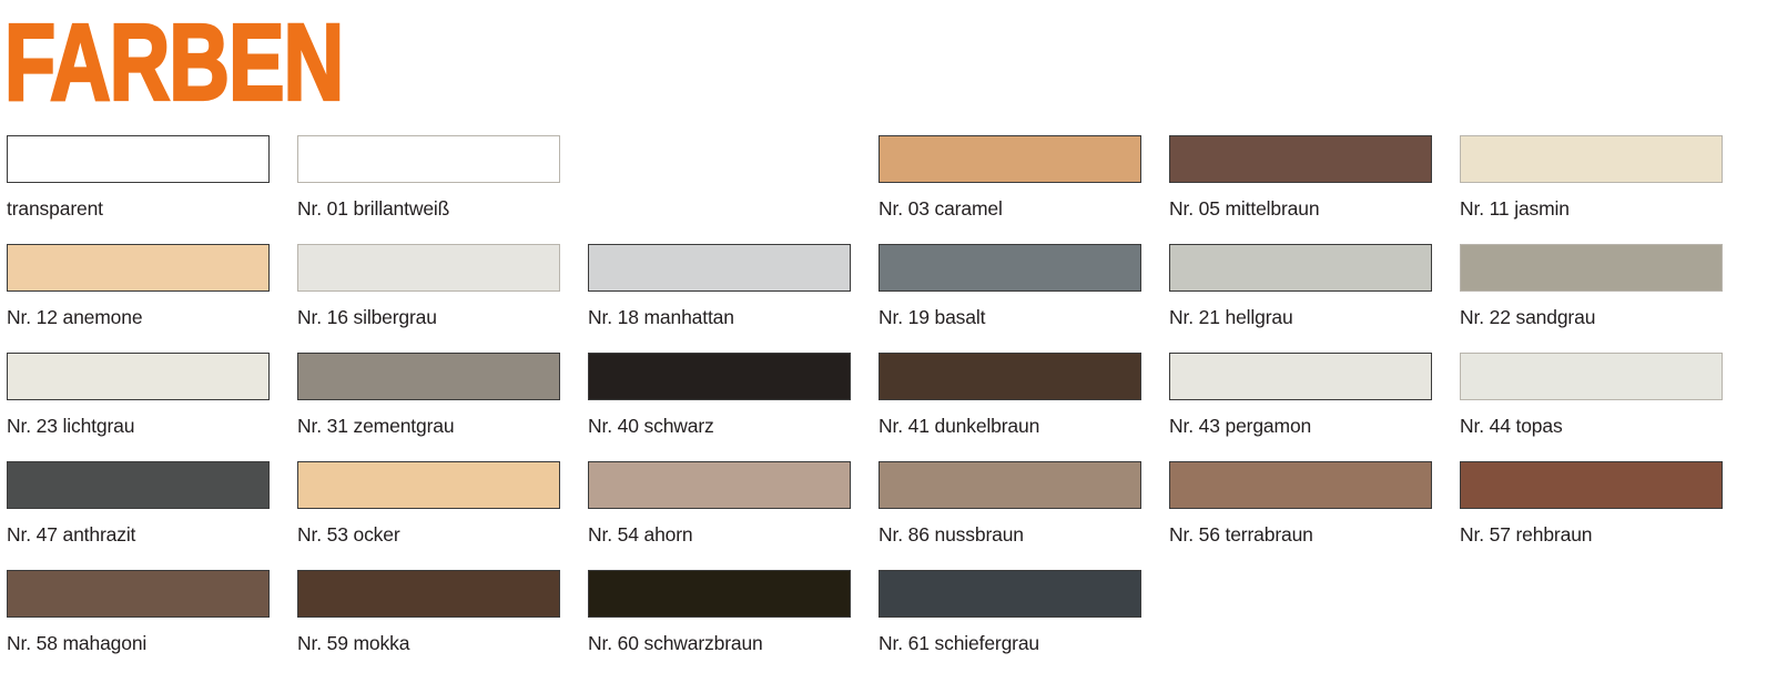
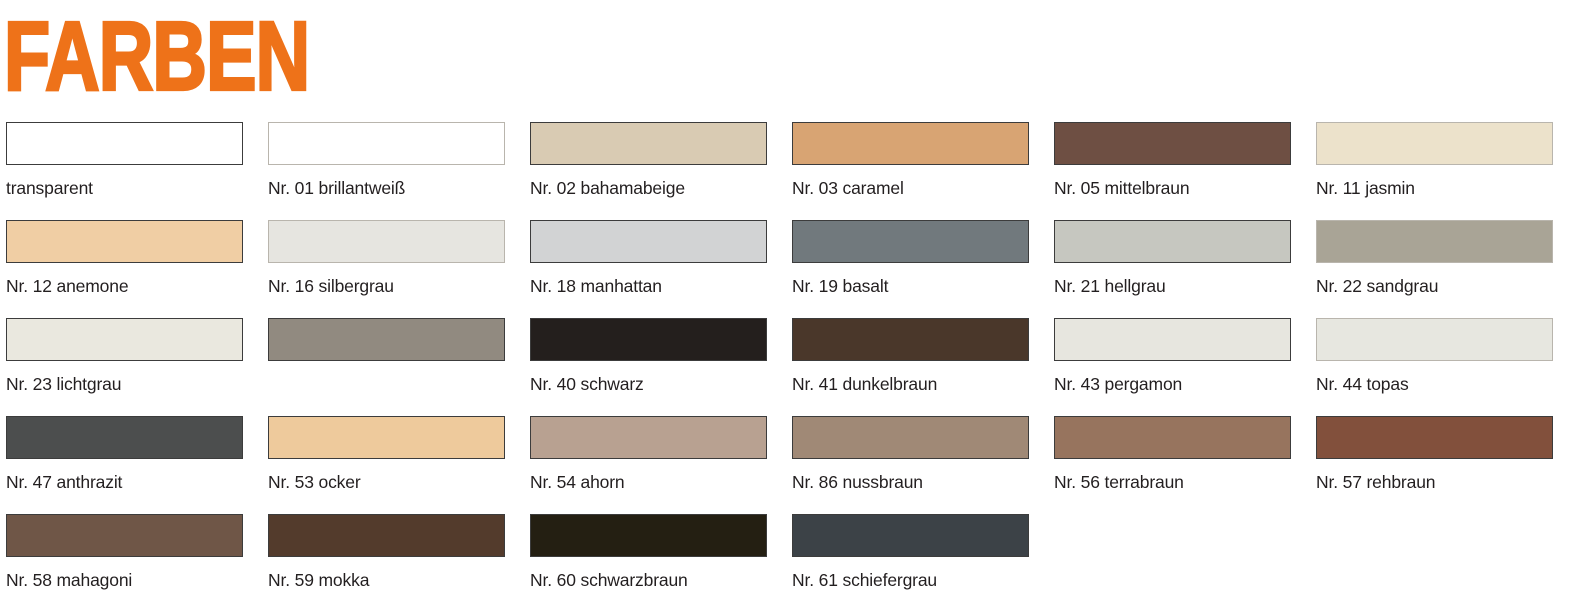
  FARBEN
  transparent
  Nr. 01 brillantweiß
+ Nr. 02 bahamabeige
  Nr. 03 caramel
  Nr. 05 mittelbraun
  Nr. 11 jasmin
  Nr. 12 anemone
  Nr. 16 silbergrau
  Nr. 18 manhattan
  Nr. 19 basalt
  Nr. 21 hellgrau
  Nr. 22 sandgrau
  Nr. 23 lichtgrau
- Nr. 31 zementgrau
  Nr. 40 schwarz
  Nr. 41 dunkelbraun
  Nr. 43 pergamon
  Nr. 44 topas
  Nr. 47 anthrazit
  Nr. 53 ocker
  Nr. 54 ahorn
  Nr. 86 nussbraun
  Nr. 56 terrabraun
  Nr. 57 rehbraun
  Nr. 58 mahagoni
  Nr. 59 mokka
  Nr. 60 schwarzbraun
  Nr. 61 schiefergrau
